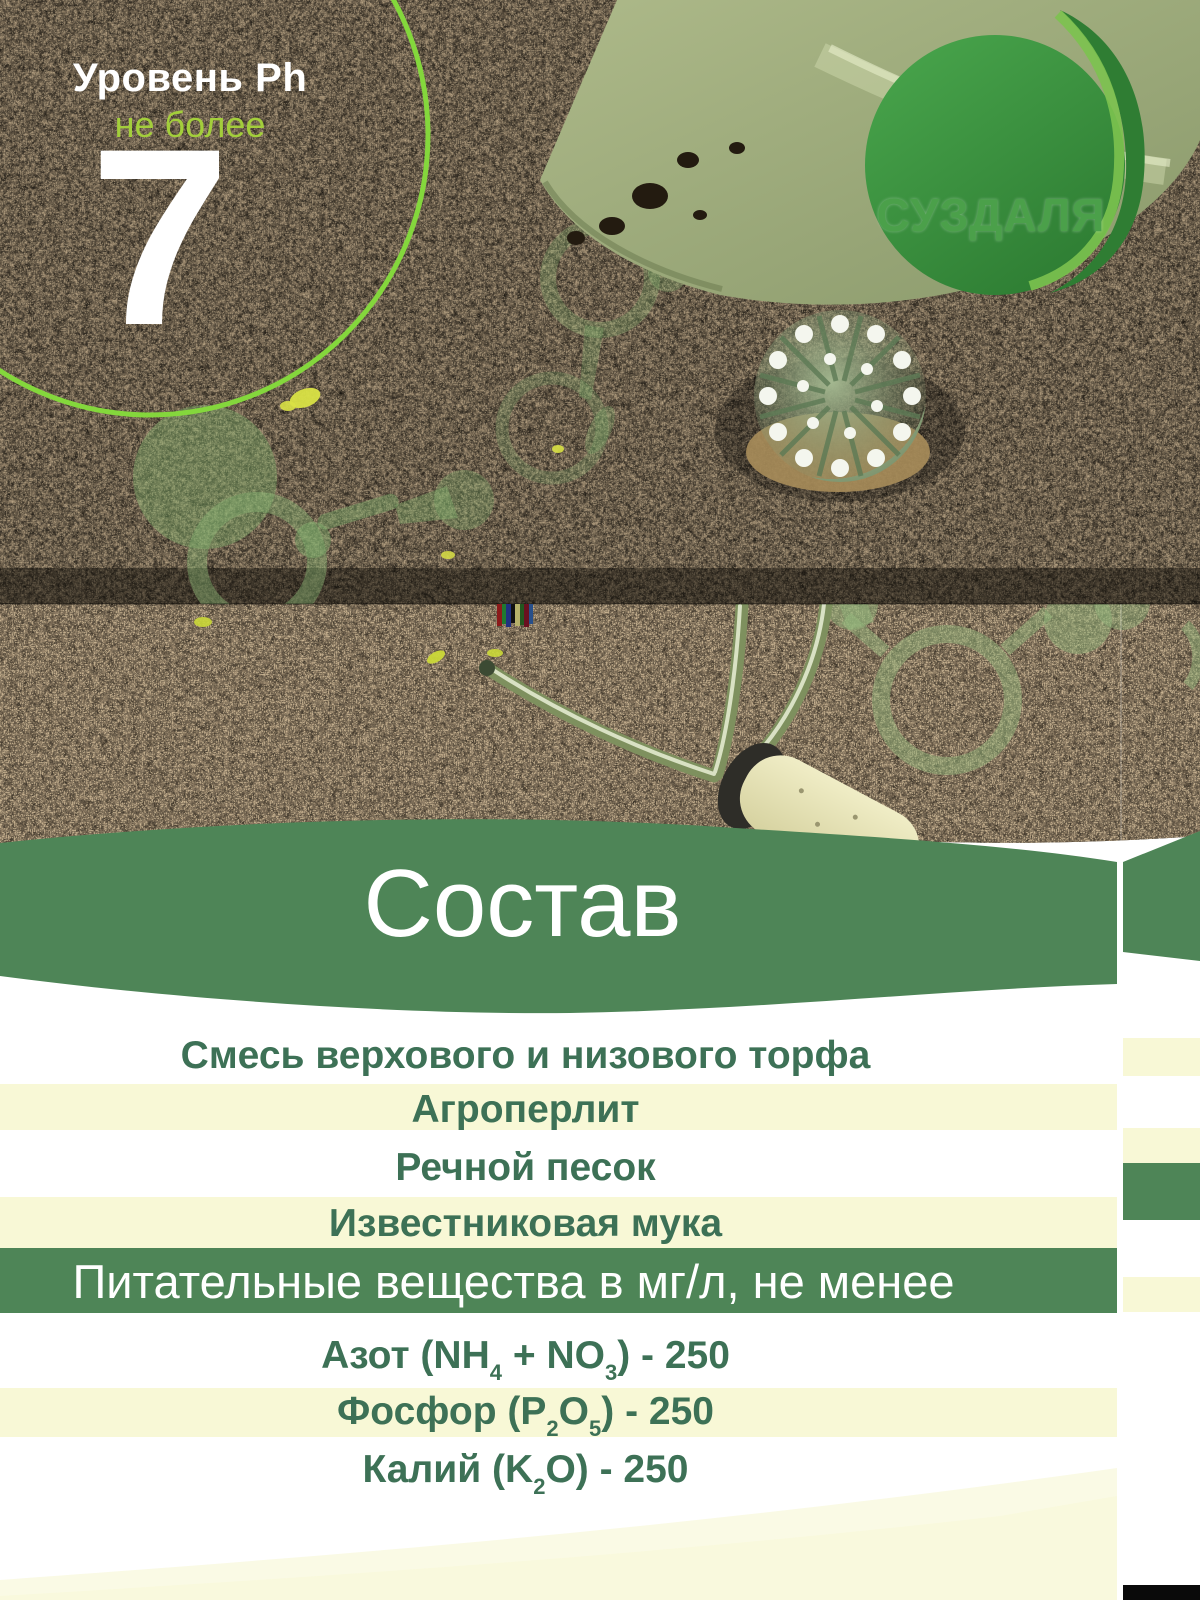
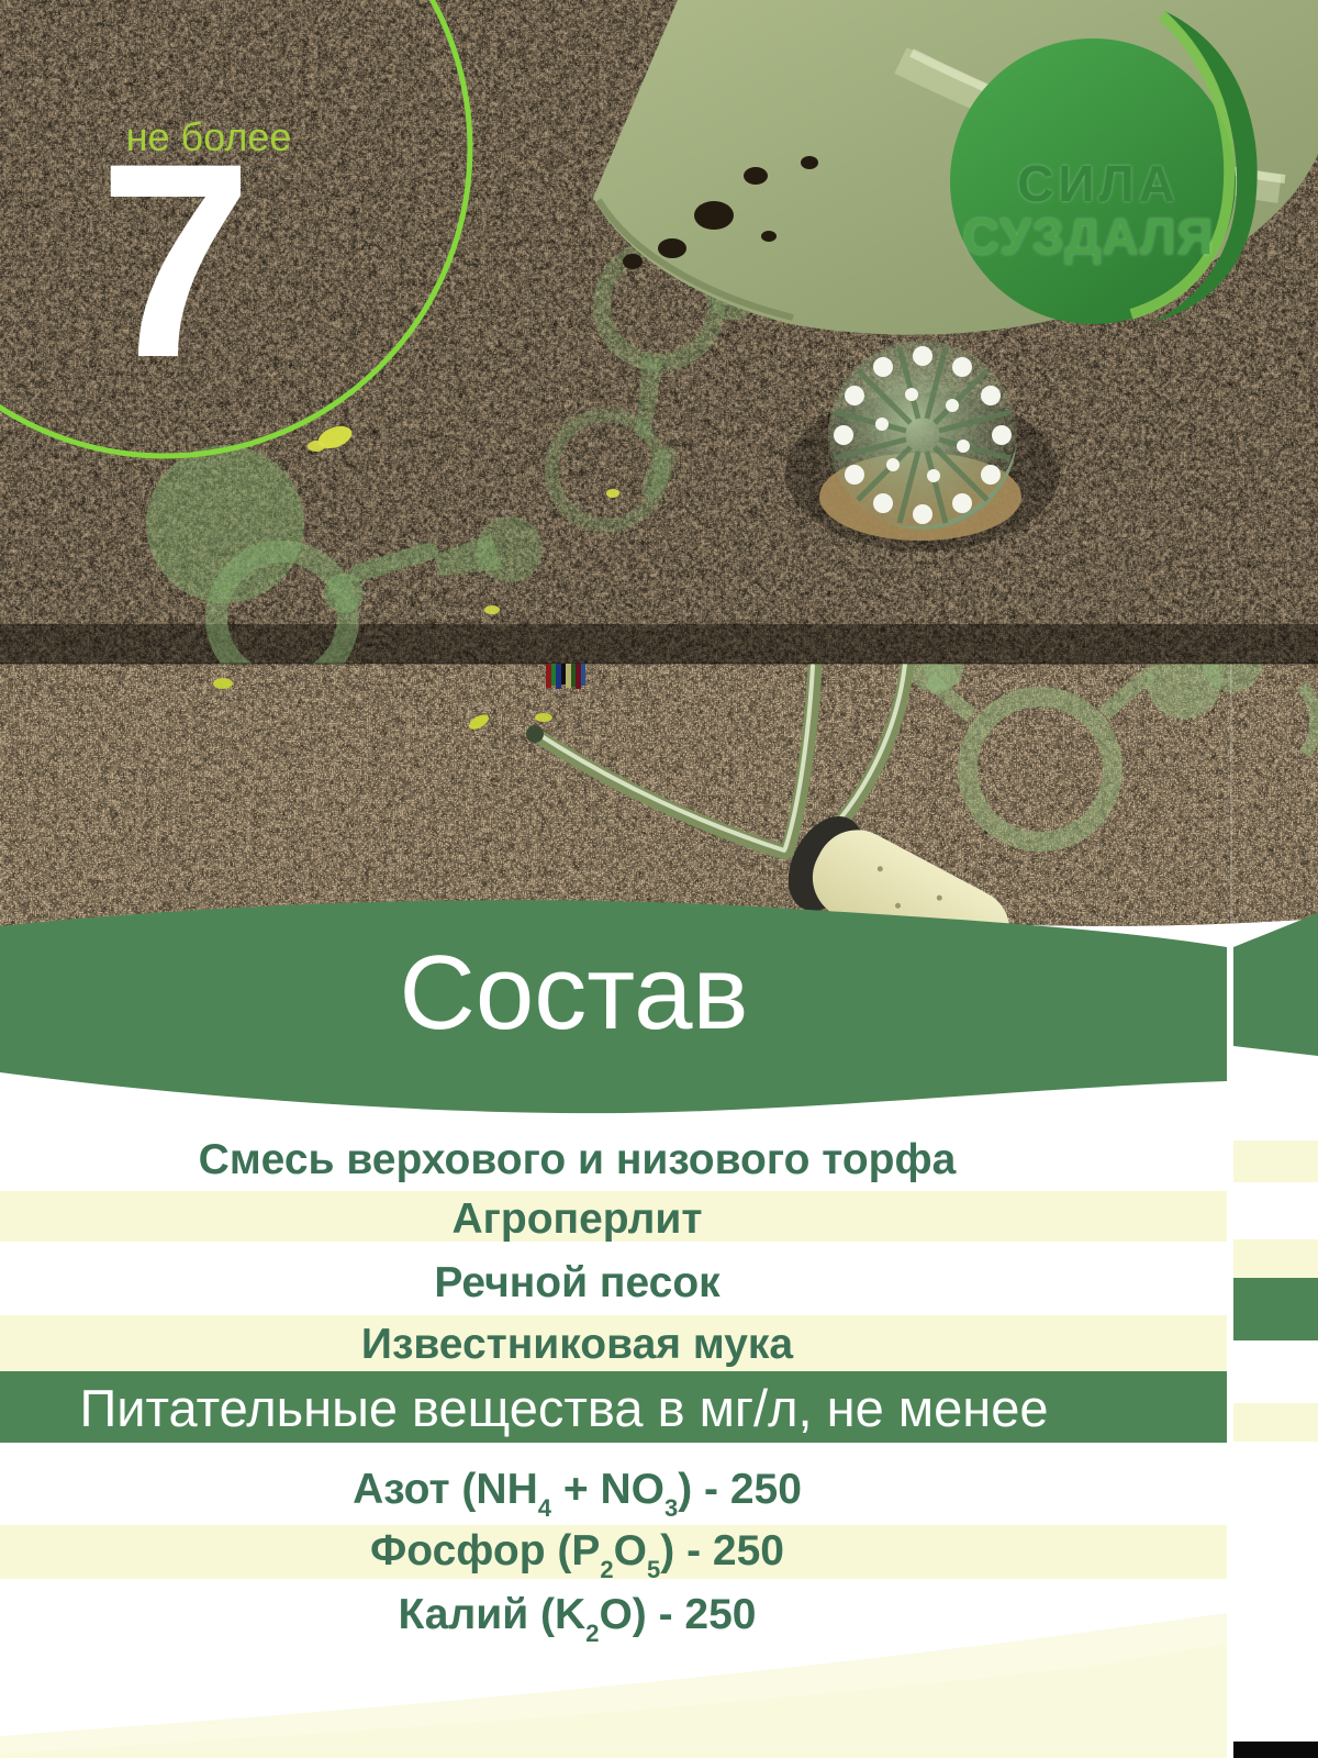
- Уровень Ph
  не более
  7
+ СИЛА
  СУЗДАЛЯ
  Состав
  Смесь верхового и низового торфа
  Агроперлит
  Речной песок
  Известниковая мука
  Питательные вещества в мг/л, не менее
  Азот (NH4 + NO3) - 250
  Фосфор (P2O5) - 250
  Калий (K2O) - 250
